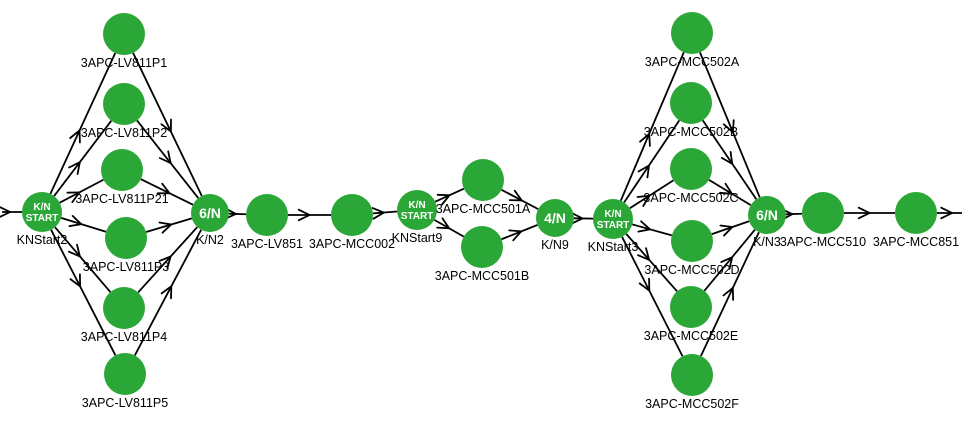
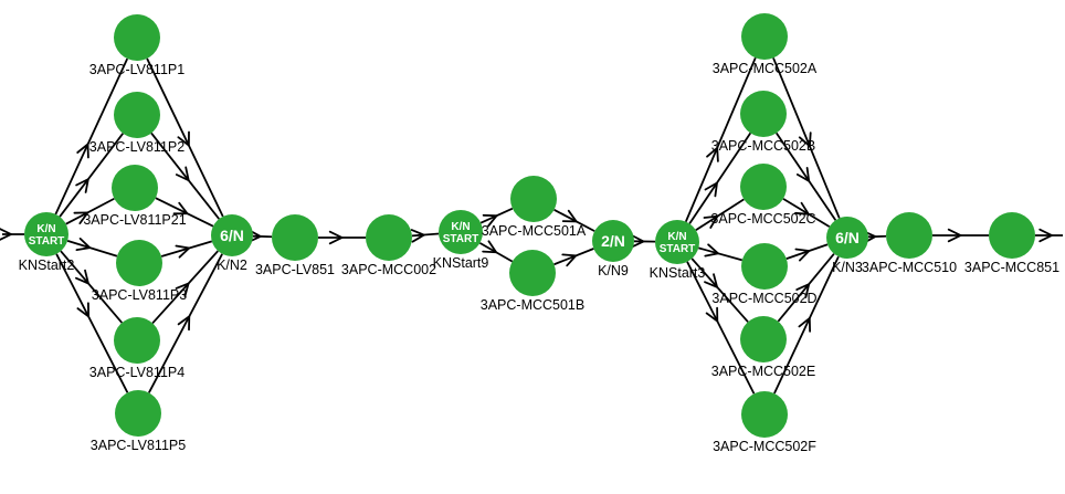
  K/N
  START
  6/N
  K/N
  START
- 4/N
+ 2/N
  K/N
  START
  6/N
  KNStart2
  3APC-LV811P1
  3APC-LV811P2
  3APC-LV811P21
  3APC-LV811P3
  3APC-LV811P4
  3APC-LV811P5
  K/N2
  3APC-LV851
  3APC-MCC002
  KNStart9
  3APC-MCC501A
  3APC-MCC501B
  K/N9
  KNStart3
  3APC-MCC502A
  3APC-MCC502B
  3APC-MCC502C
  3APC-MCC502D
  3APC-MCC502E
  3APC-MCC502F
  K/N3
  3APC-MCC510
  3APC-MCC851
